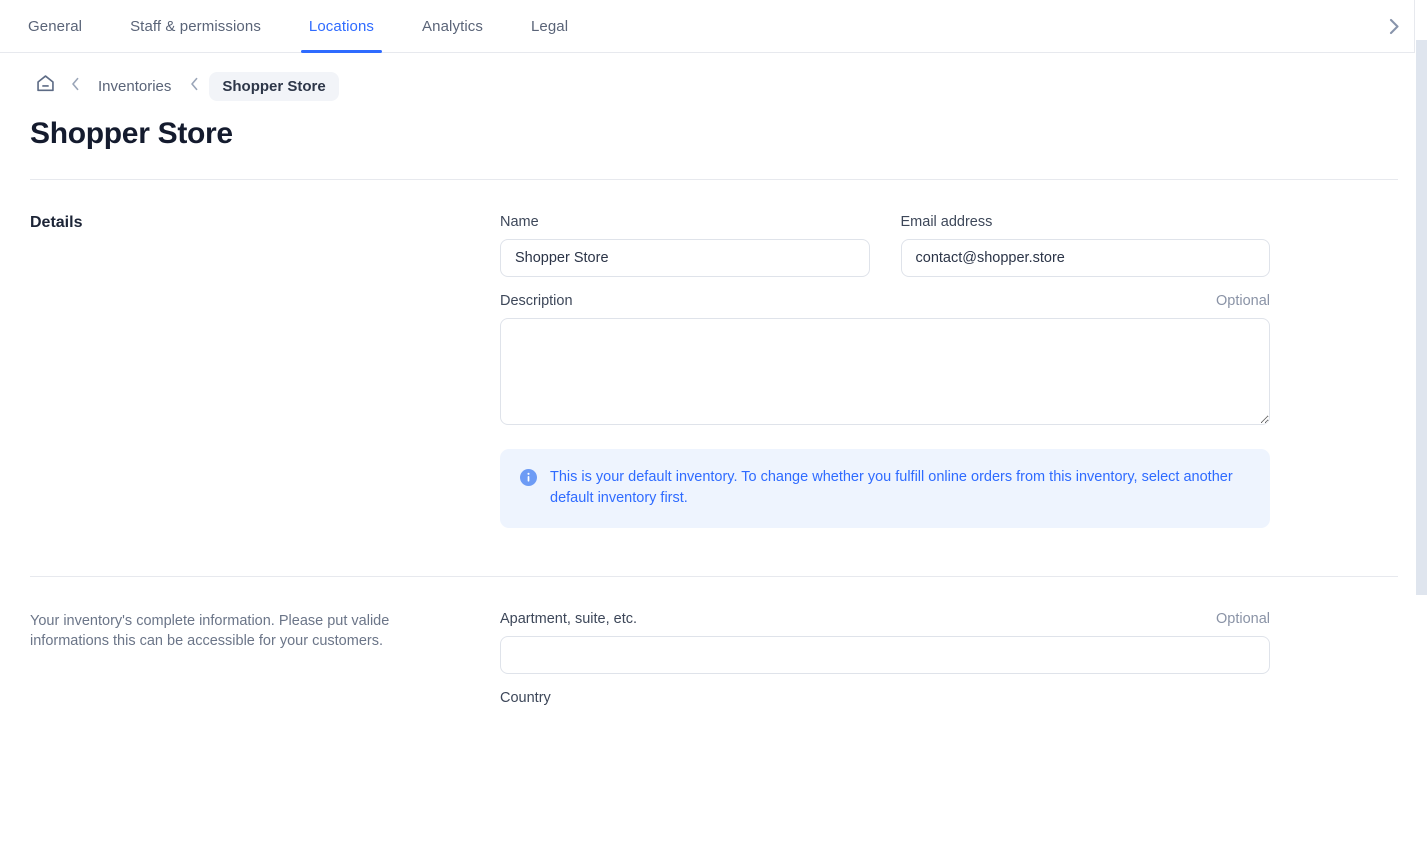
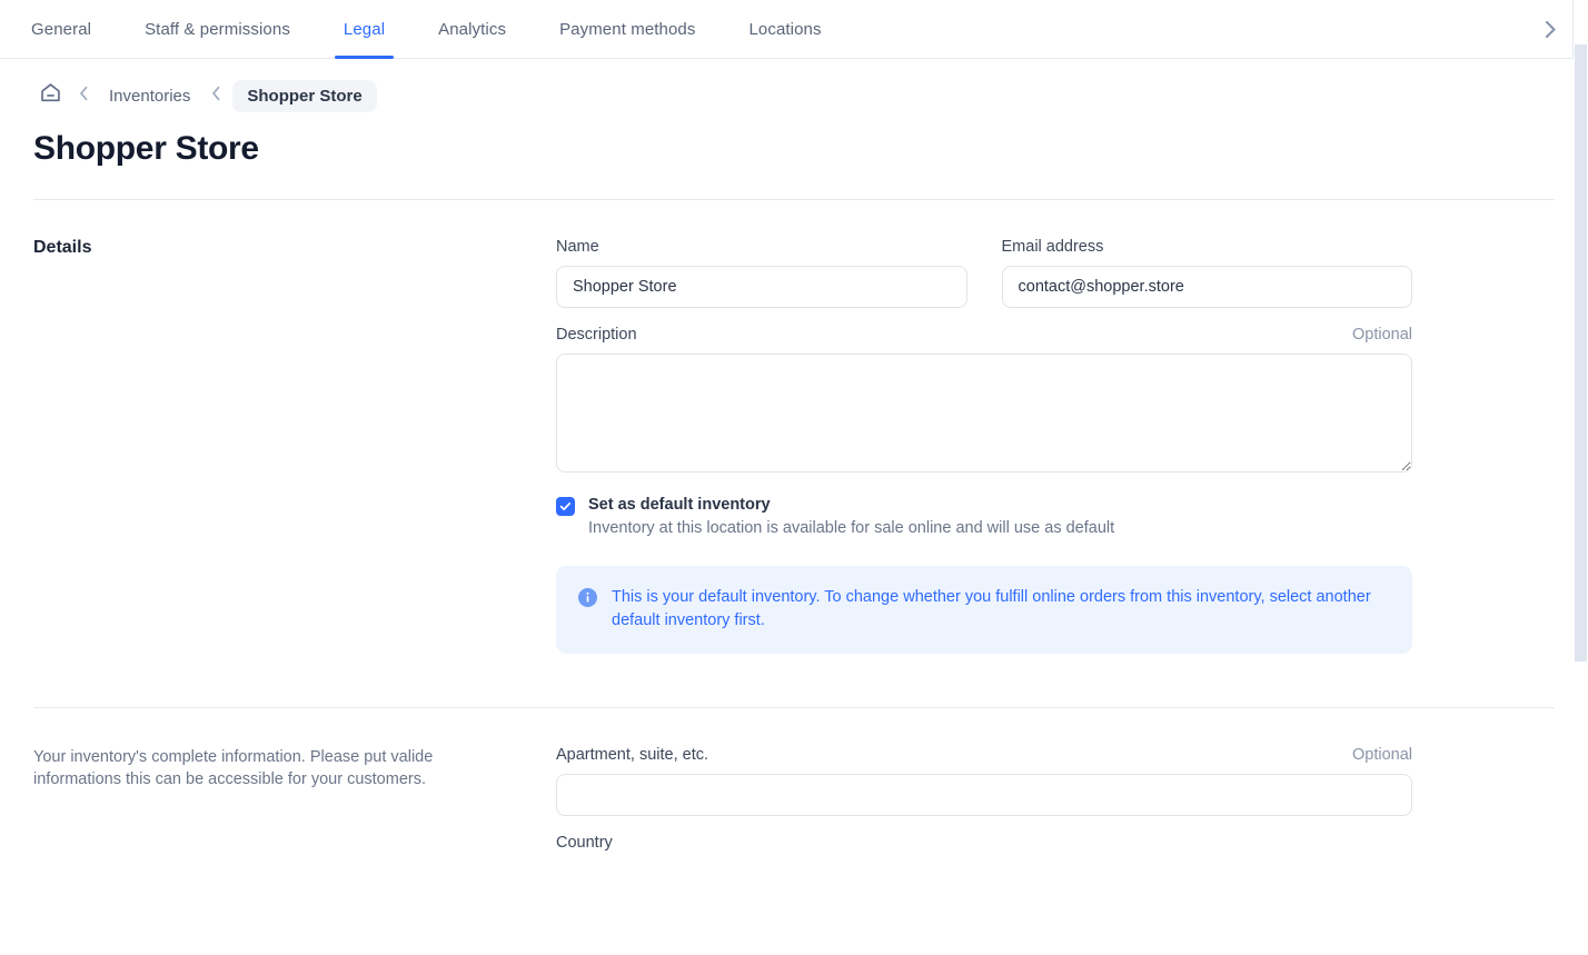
  General
  Staff & permissions
- Locations
+ Legal
  Analytics
+ Payment methods
- Legal
+ Locations
  Inventories
  Shopper Store
  Shopper Store
  Details
  Name
  Shopper Store
  Email address
  contact@shopper.store
  Description
  Optional
+ Set as default inventory
+ Inventory at this location is available for sale online and will use as default
  This is your default inventory. To change whether you fulfill online orders from this inventory, select another default inventory first.
  Your inventory's complete information. Please put valide informations this can be accessible for your customers.
  Apartment, suite, etc.
  Optional
  Country
